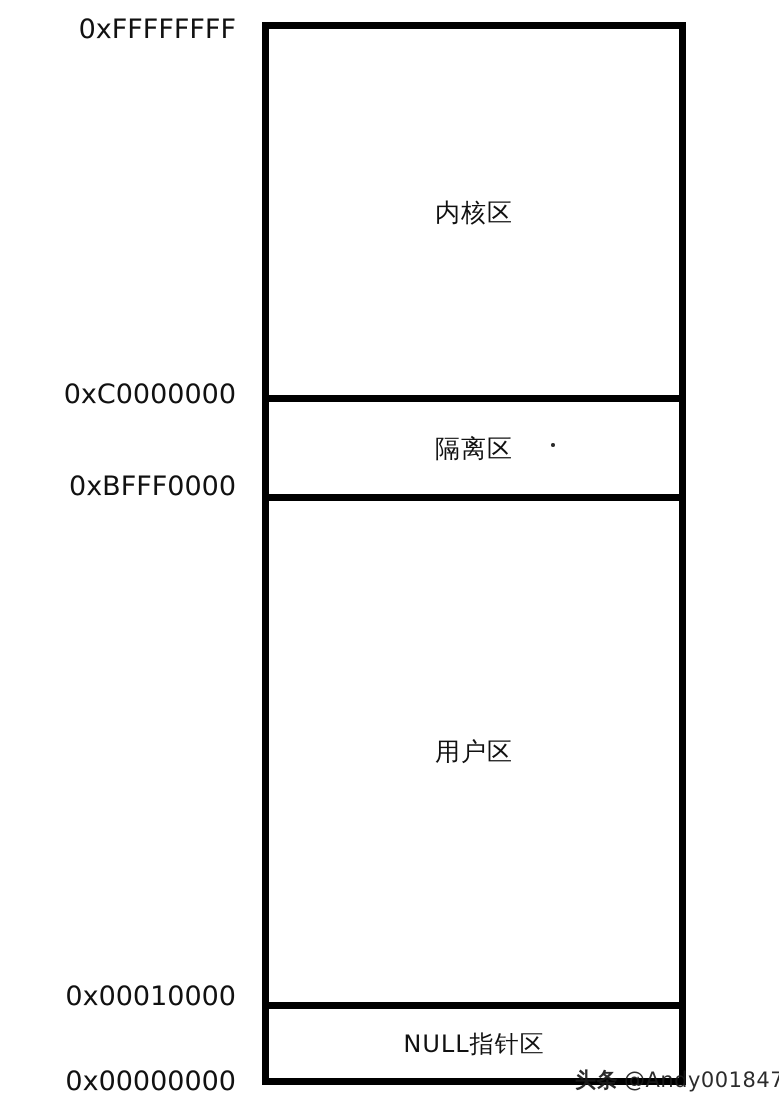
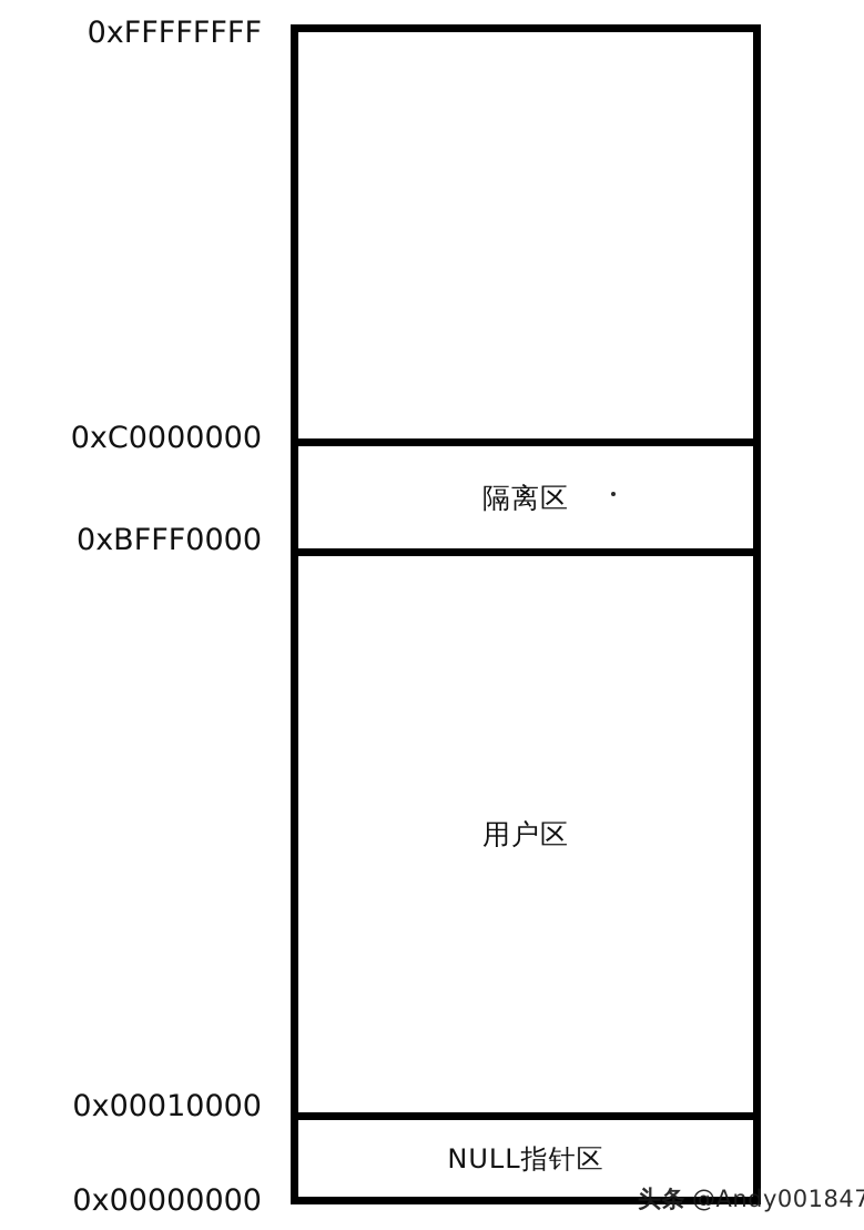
  0xFFFFFFFF
  0xC0000000
  0xBFFF0000
  0x00010000
  0x00000000
- 内核区
  隔离区
  用户区
  NULL指针区
  头条
  @Andy001847
